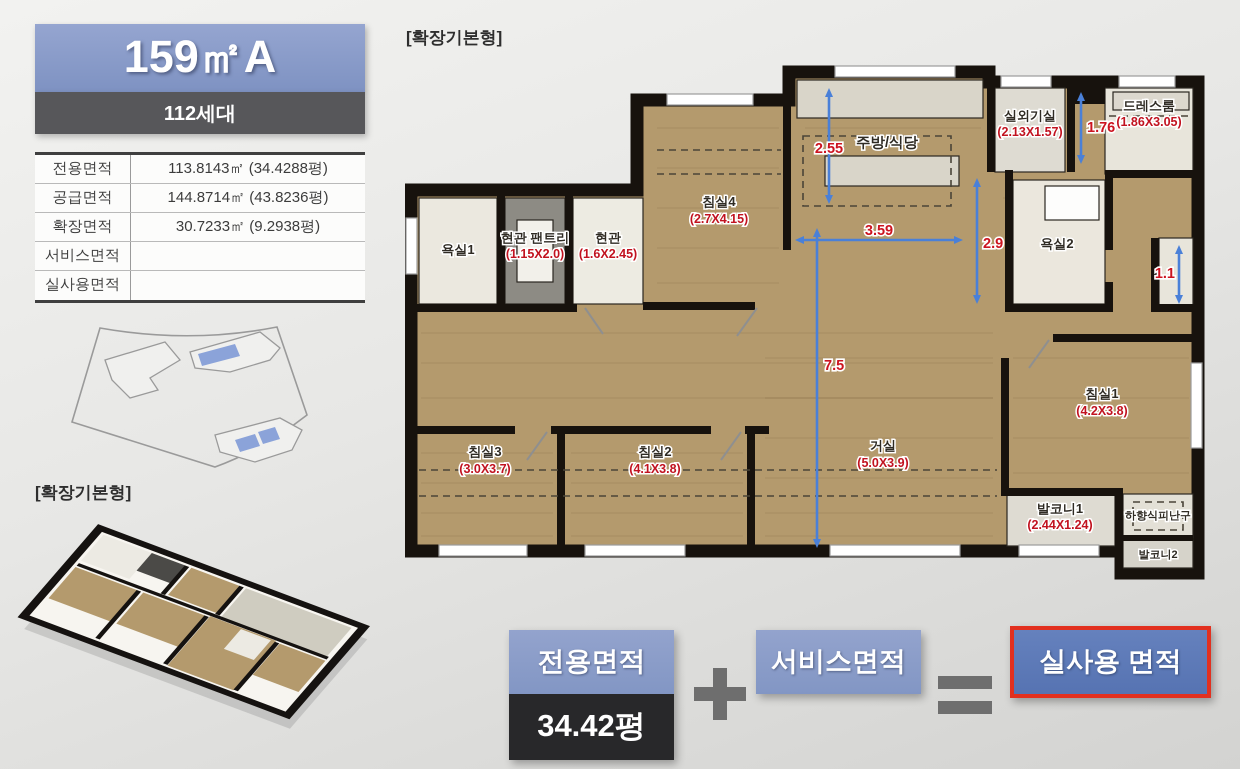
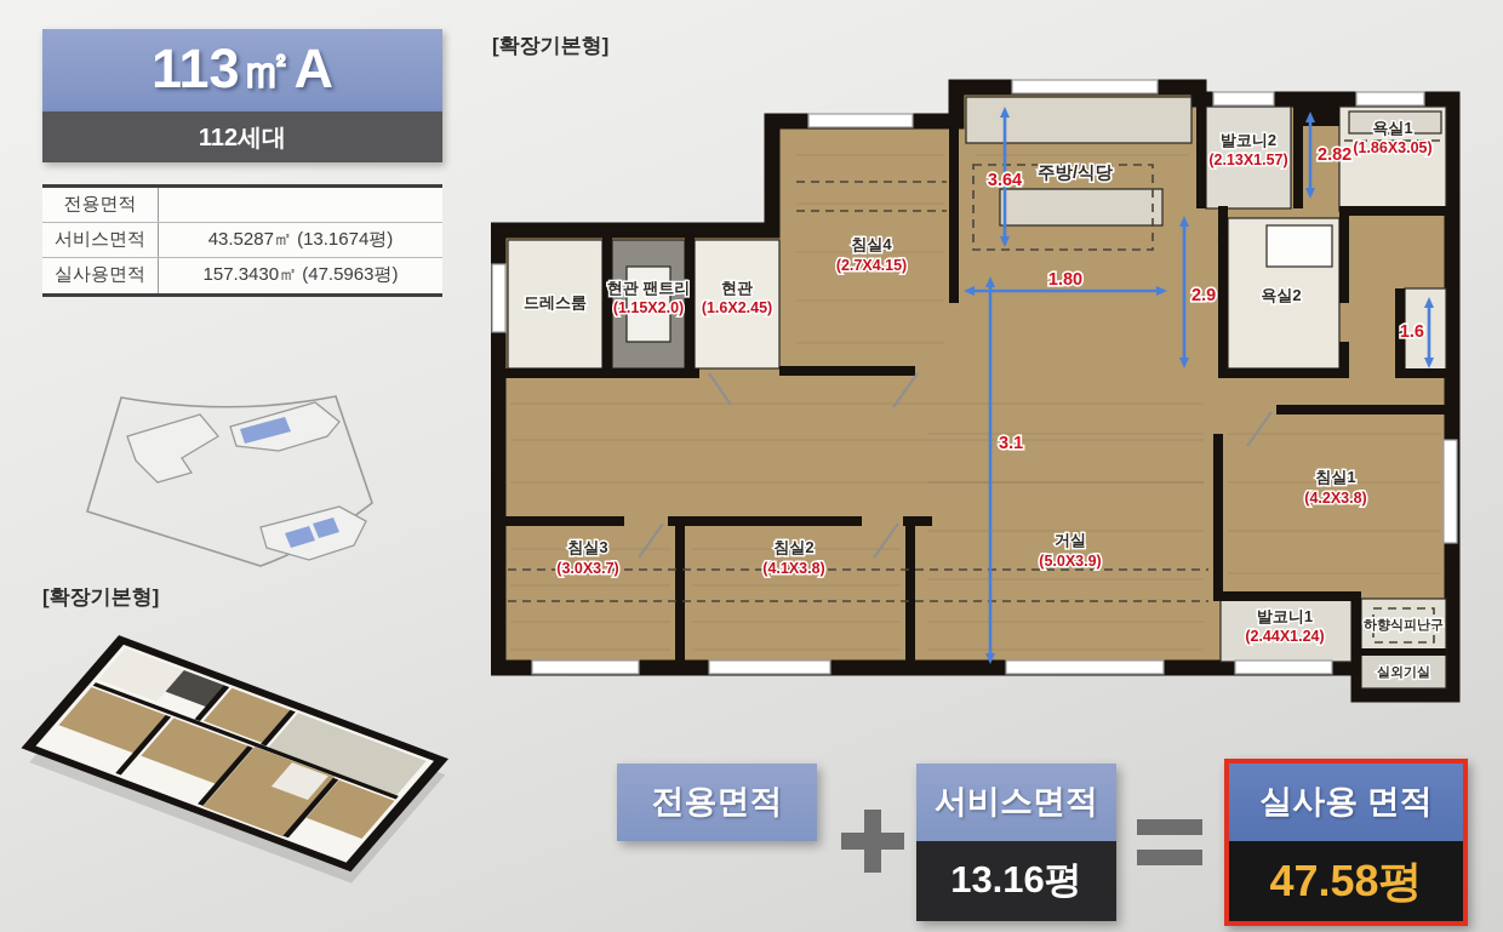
- 159㎡A
+ 113㎡A
  112세대
  전용면적
- 113.8143㎡ (34.4288평)
- 공급면적
- 144.8714㎡ (43.8236평)
- 확장면적
- 30.7233㎡ (9.2938평)
  서비스면적
+ 43.5287㎡ (13.1674평)
  실사용면적
+ 157.3430㎡ (47.5963평)
  [확장기본형]
  [확장기본형]
- 2.55
+ 3.64
- 3.59
+ 1.80
  2.9
- 7.5
+ 3.1
- 1.76
+ 2.82
- 1.1
+ 1.6
- 욕실1
+ 드레스룸
  현관 팬트리
  (1.15X2.0)
  현관
  (1.6X2.45)
  침실4
  (2.7X4.15)
  주방/식당
- 실외기실
+ 발코니2
  (2.13X1.57)
- 드레스룸
+ 욕실1
  (1.86X3.05)
  욕실2
  침실1
  (4.2X3.8)
  거실
  (5.0X3.9)
  침실2
  (4.1X3.8)
  침실3
  (3.0X3.7)
  발코니1
  (2.44X1.24)
  하향식피난구
- 발코니2
+ 실외기실
  전용면적
- 34.42평
  서비스면적
+ 13.16평
  실사용 면적
+ 47.58평
